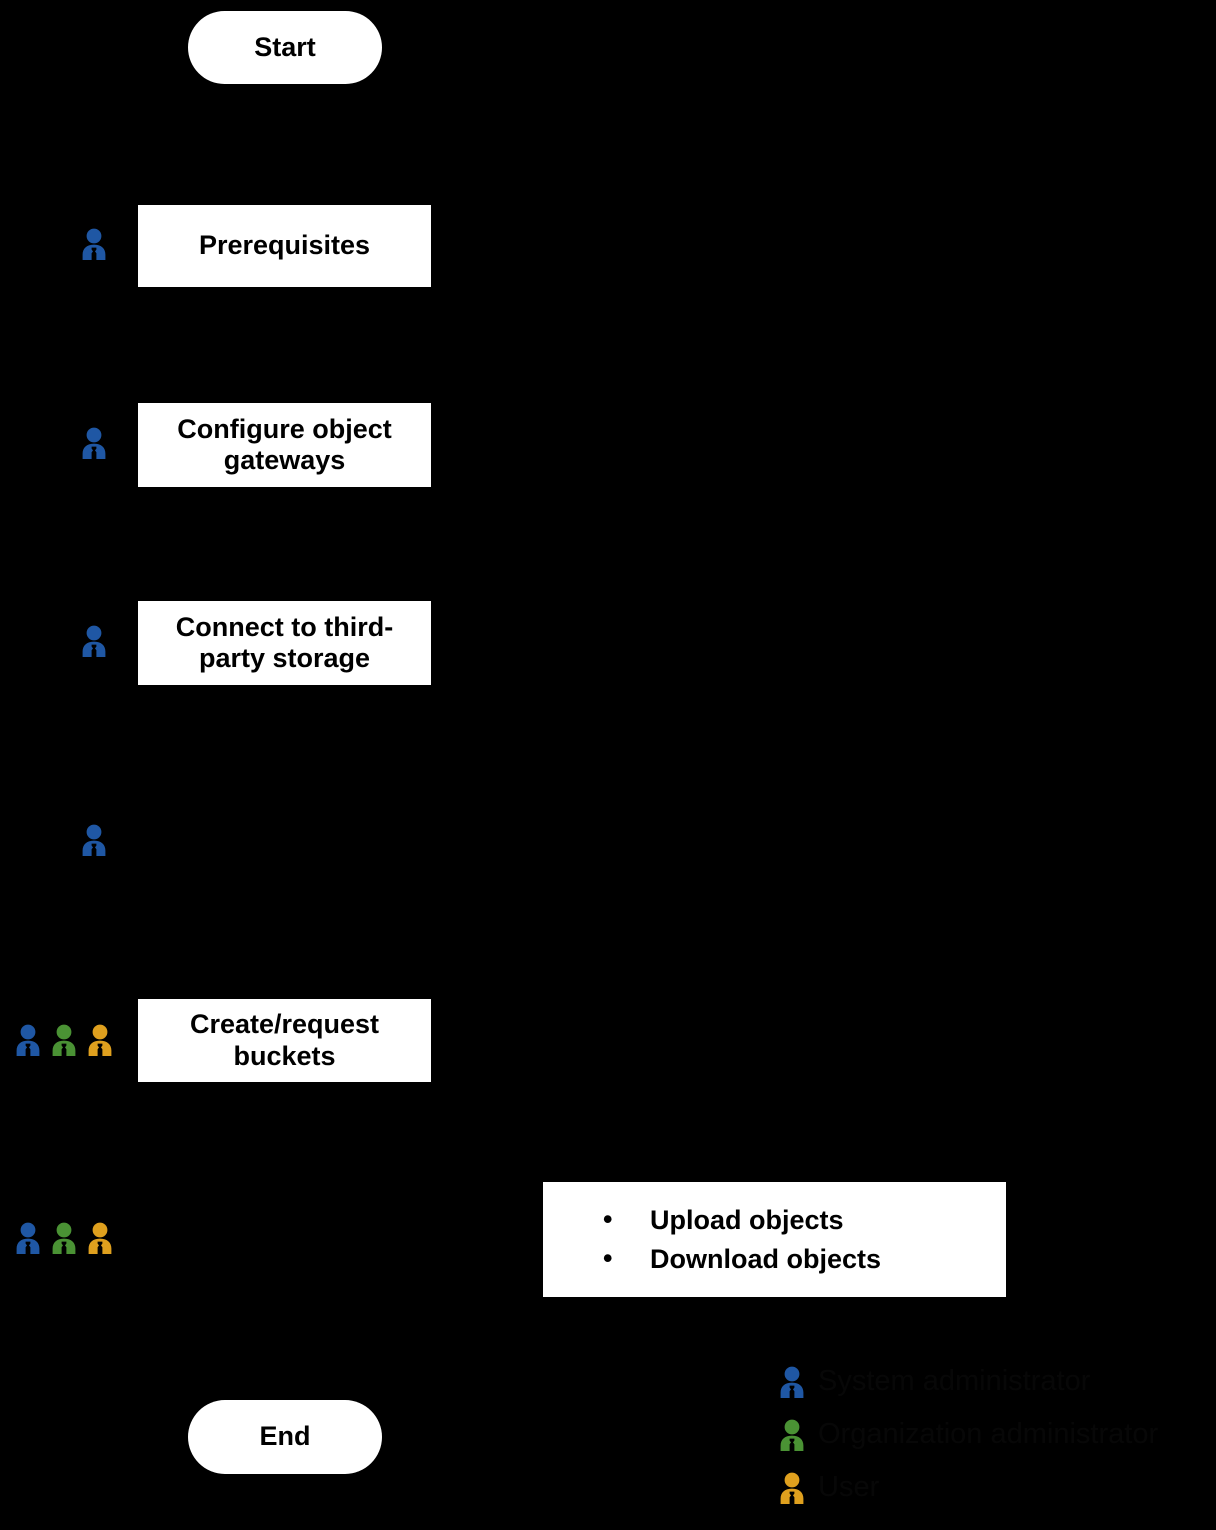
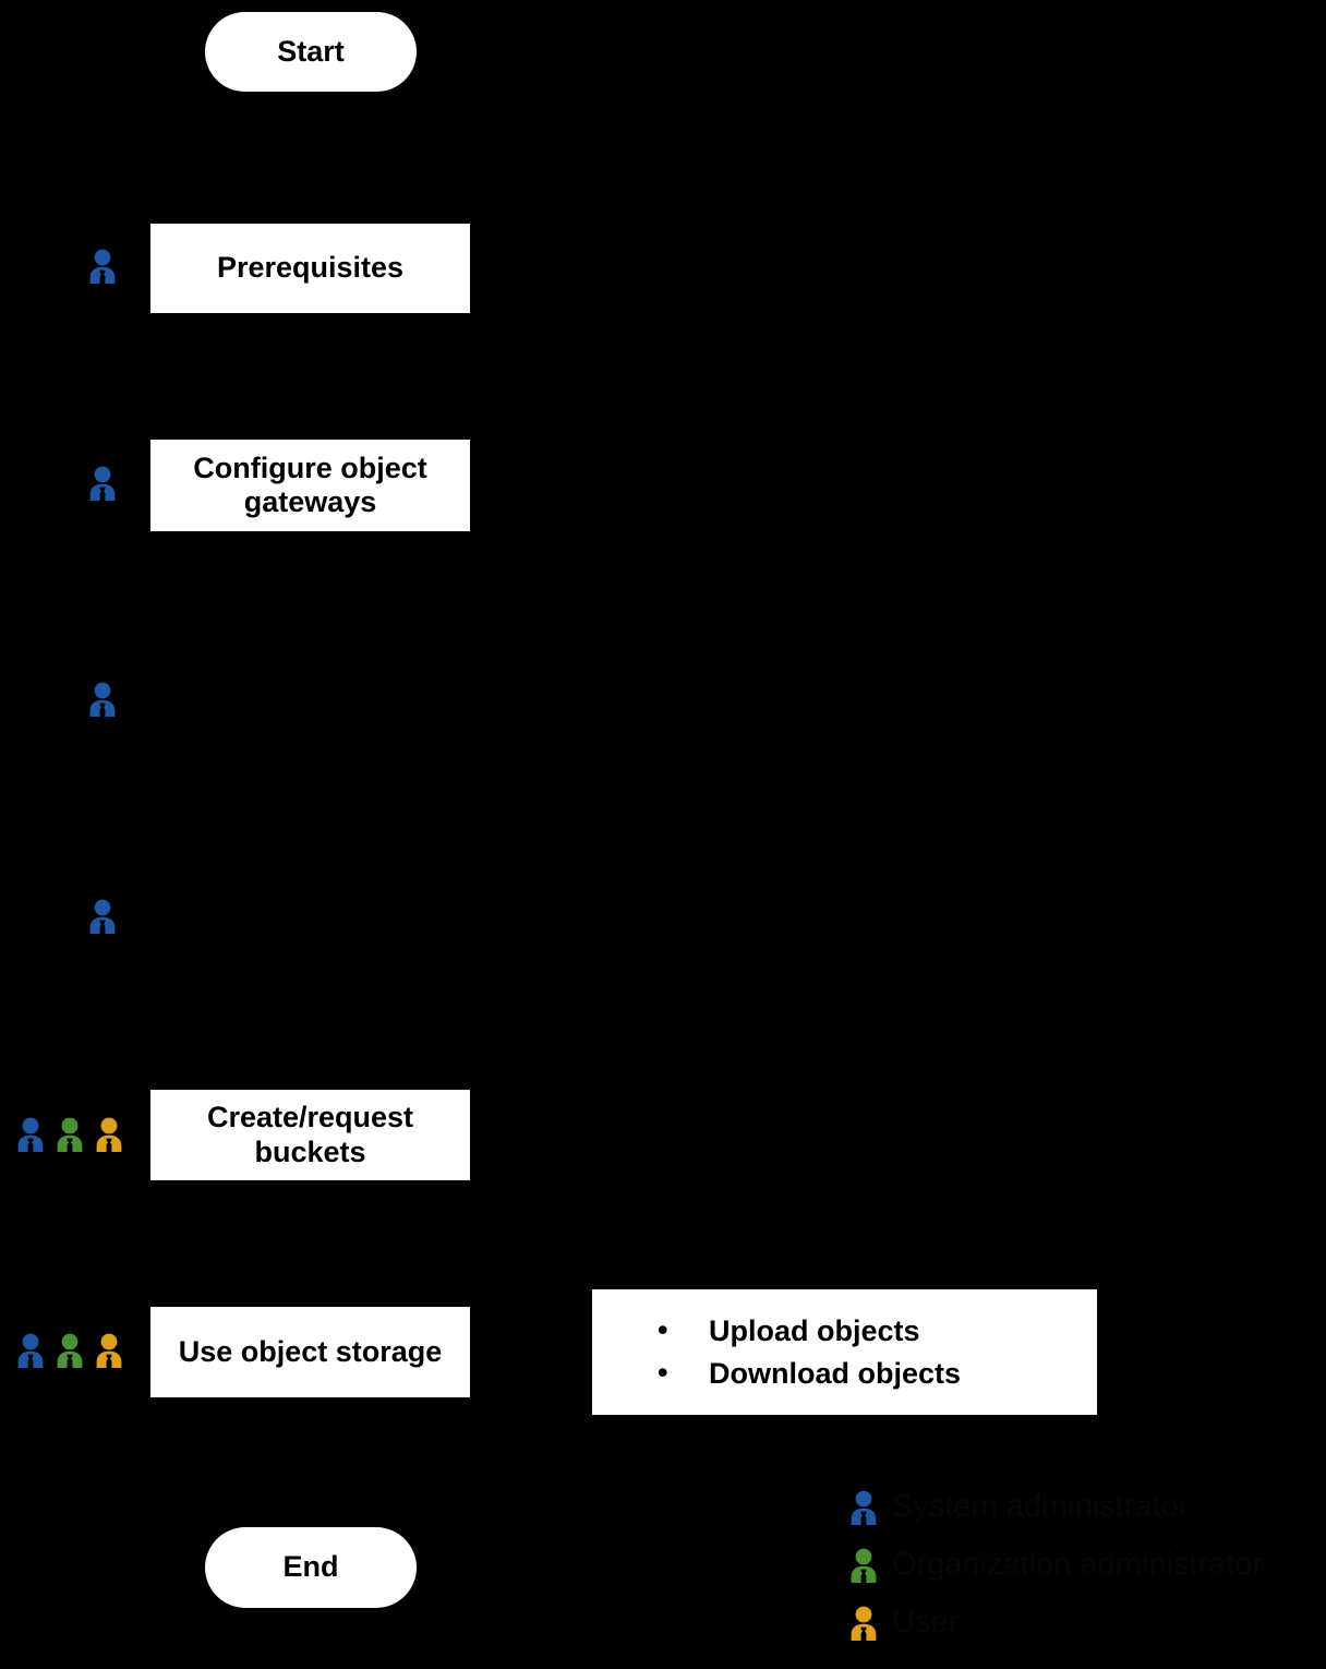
  Start
  Prerequisites
  Configure object gateways
- Connect to third-party storage
  Create/request buckets
+ Use object storage
  Upload objects
  Download objects
  End
